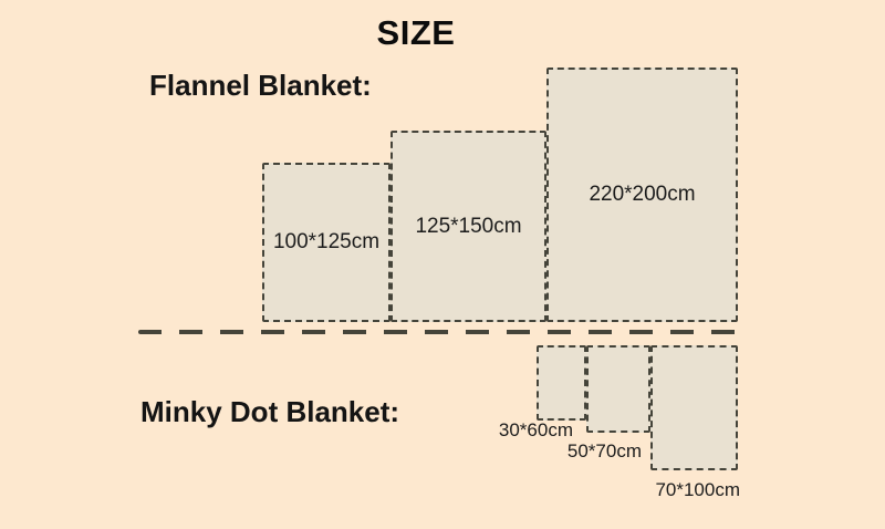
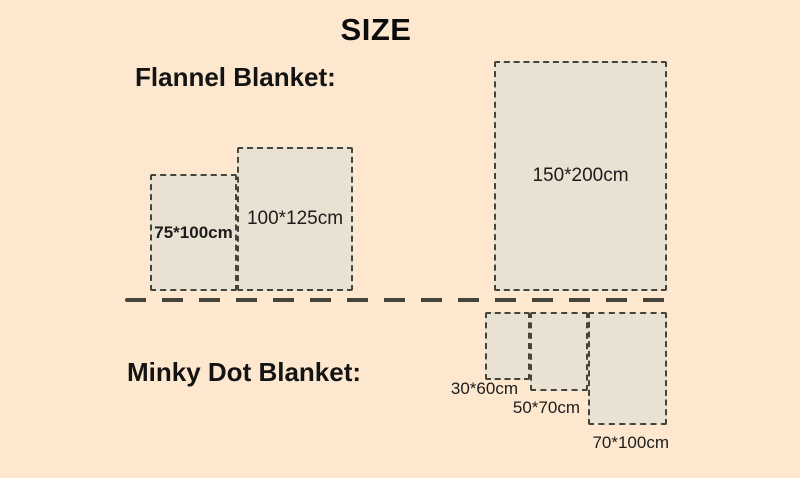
  SIZE
  Flannel Blanket:
+ 75*100cm
  100*125cm
- 125*150cm
- 220*200cm
+ 150*200cm
  Minky Dot Blanket:
  30*60cm
  50*70cm
  70*100cm
